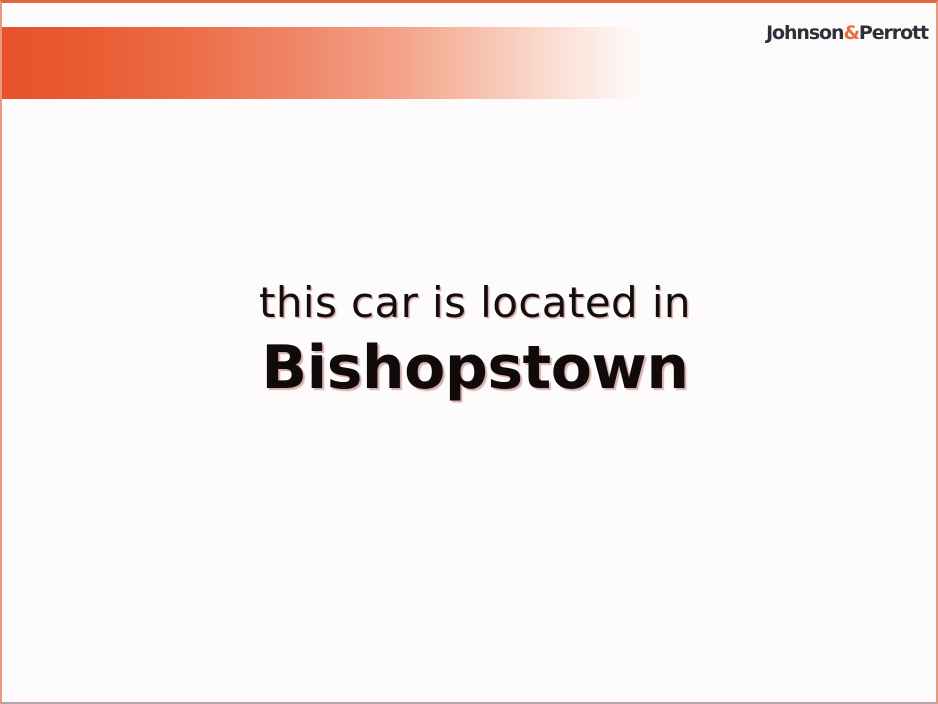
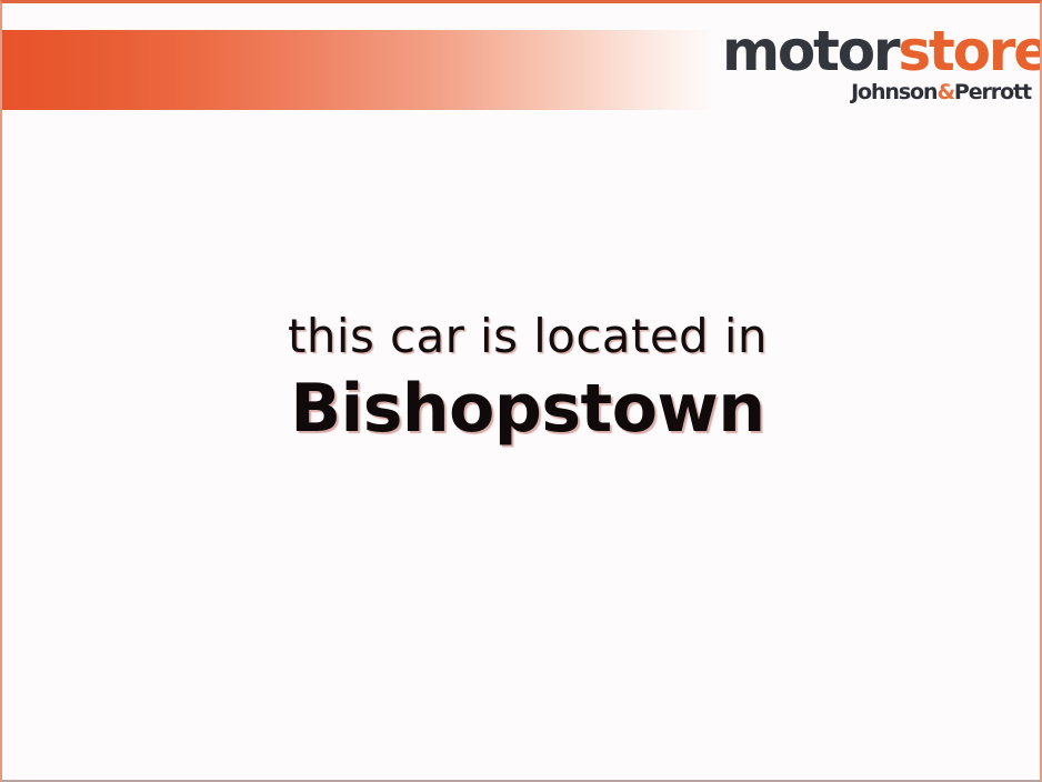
+ motorstore
  Johnson&Perrott
  this car is located in
  Bishopstown
